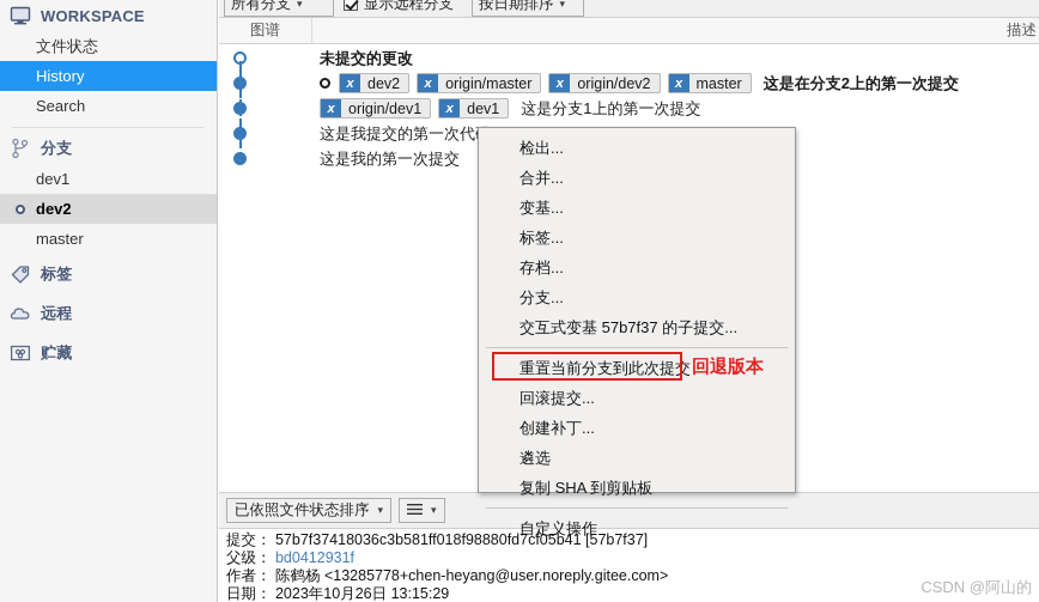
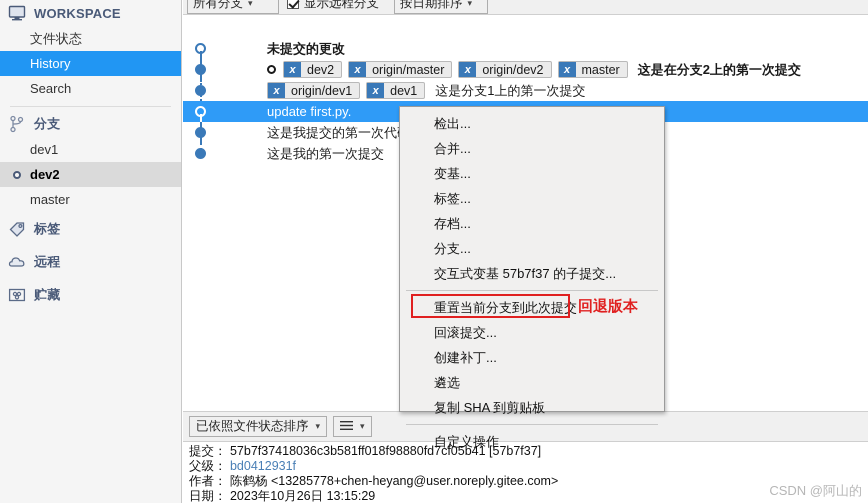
  WORKSPACE
  文件状态
  History
  Search
  分支
  dev1
  dev2
  master
  标签
  远程
  贮藏
  所有分支
  ▾
  显示远程分支
  按日期排序
  ▾
- 图谱
- 描述
  未提交的更改
  x
  dev2
  x
  origin/master
  x
  origin/dev2
  x
  master
  这是在分支2上的第一次提交
  x
  origin/dev1
  x
  dev1
  这是分支1上的第一次提交
+ update first.py.
  这是我提交的第一次代
  这是我的第一次提交
  检出...
  合并...
  变基...
  标签...
  存档...
  分支...
  交互式变基 57b7f37 的子提交...
  重置当前分支到此次提交
  回滚提交...
  创建补丁...
  遴选
  复制 SHA 到剪贴板
  自定义操作
  回退版本
  已依照文件状态排序
  ▾
  ▾
  提交： 57b7f37418036c3b581ff018f98880fd7cf05b41 [57b7f37]
  父级： bd0412931f
  作者： 陈鹤杨 <13285778+chen-heyang@user.noreply.gitee.com>
  日期： 2023年10月26日 13:15:29
  CSDN @阿山的
